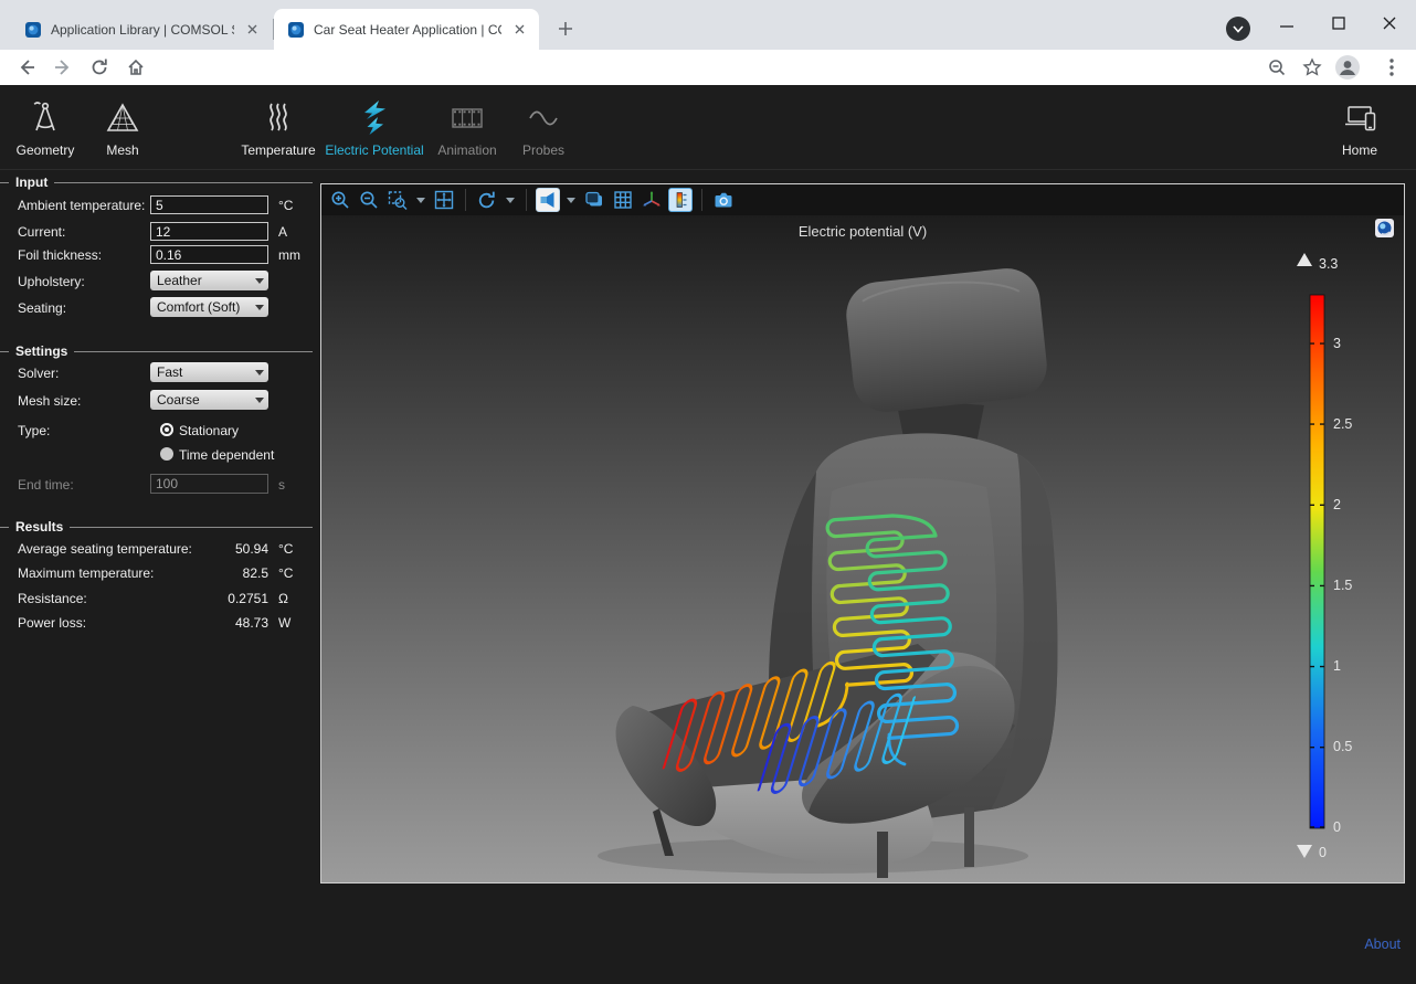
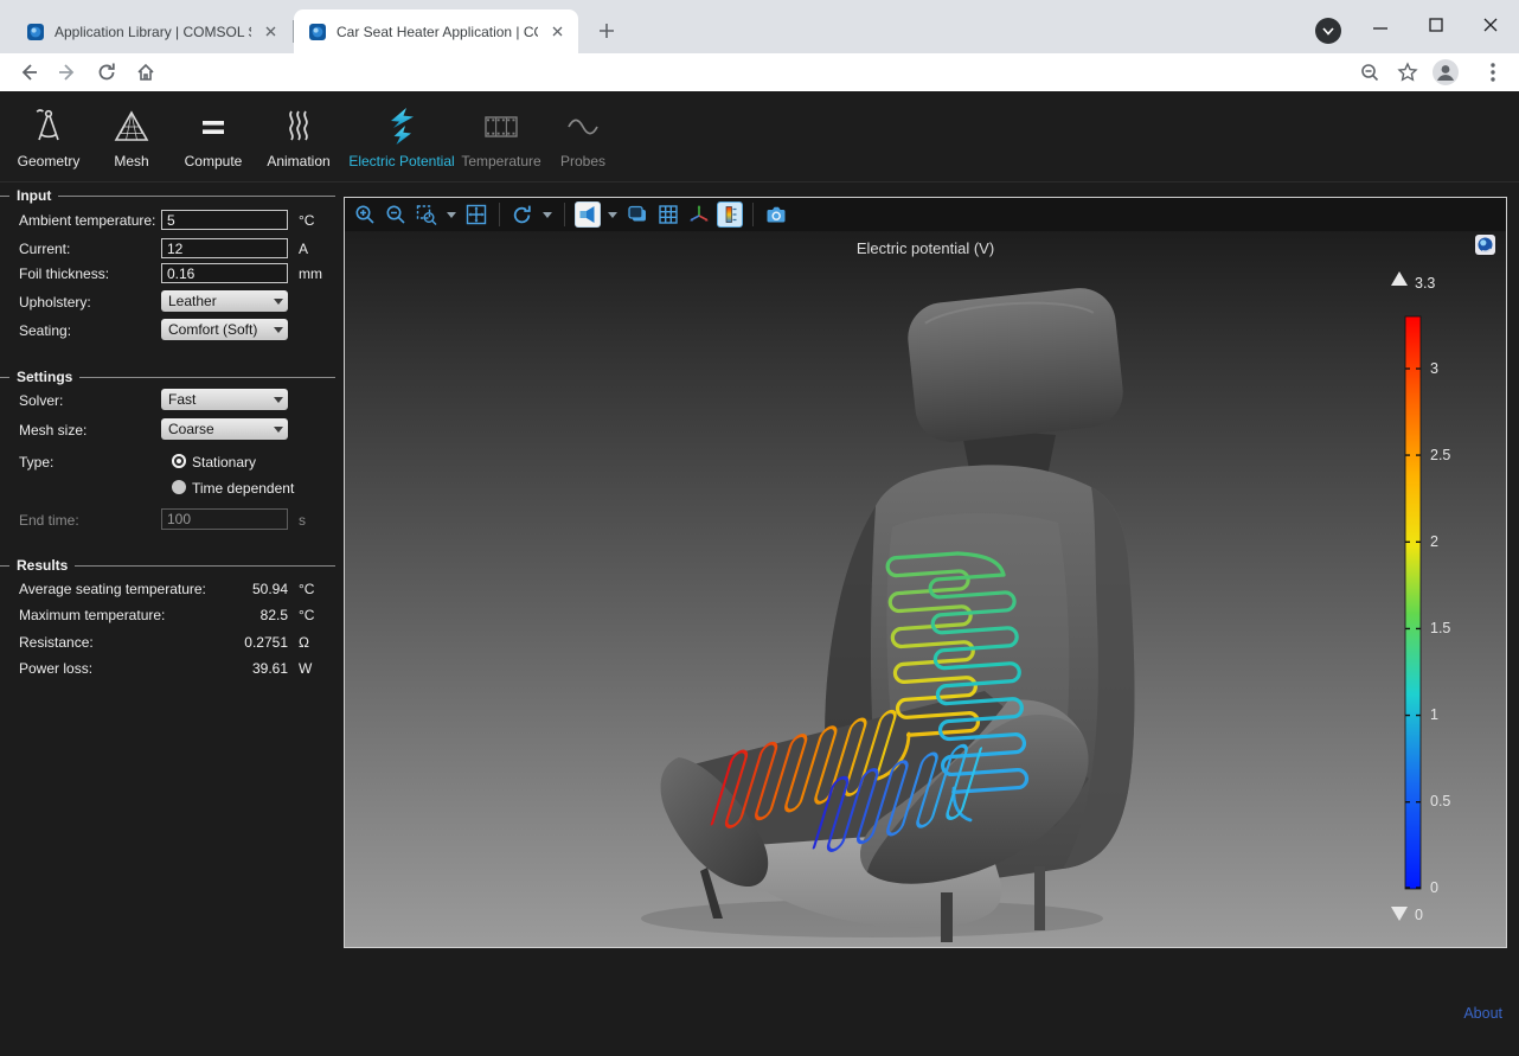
  Application Library | COMSOL
  Car Seat Heater Application | C
  Geometry
  Mesh
+ Compute
- Temperature
+ Animation
  Electric Potential
- Animation
+ Temperature
  Probes
- Home
  Input
  Ambient temperature:
  5
  °C
  Current:
  12
  A
  Foil thickness:
  0.16
  mm
  Upholstery:
  Leather
  Seating:
  Comfort (Soft)
  Settings
  Solver:
  Fast
  Mesh size:
  Coarse
  Type:
  Stationary
  Time dependent
  End time:
  100
  s
  Results
  Average seating temperature:
  50.94
  °C
  Maximum temperature:
  82.5
  °C
  Resistance:
  0.2751
  Ω
  Power loss:
- 48.73
+ 39.61
  W
  Electric potential (V)
  3.3
  3
  2.5
  2
  1.5
  1
  0.5
  0
  0
  About
